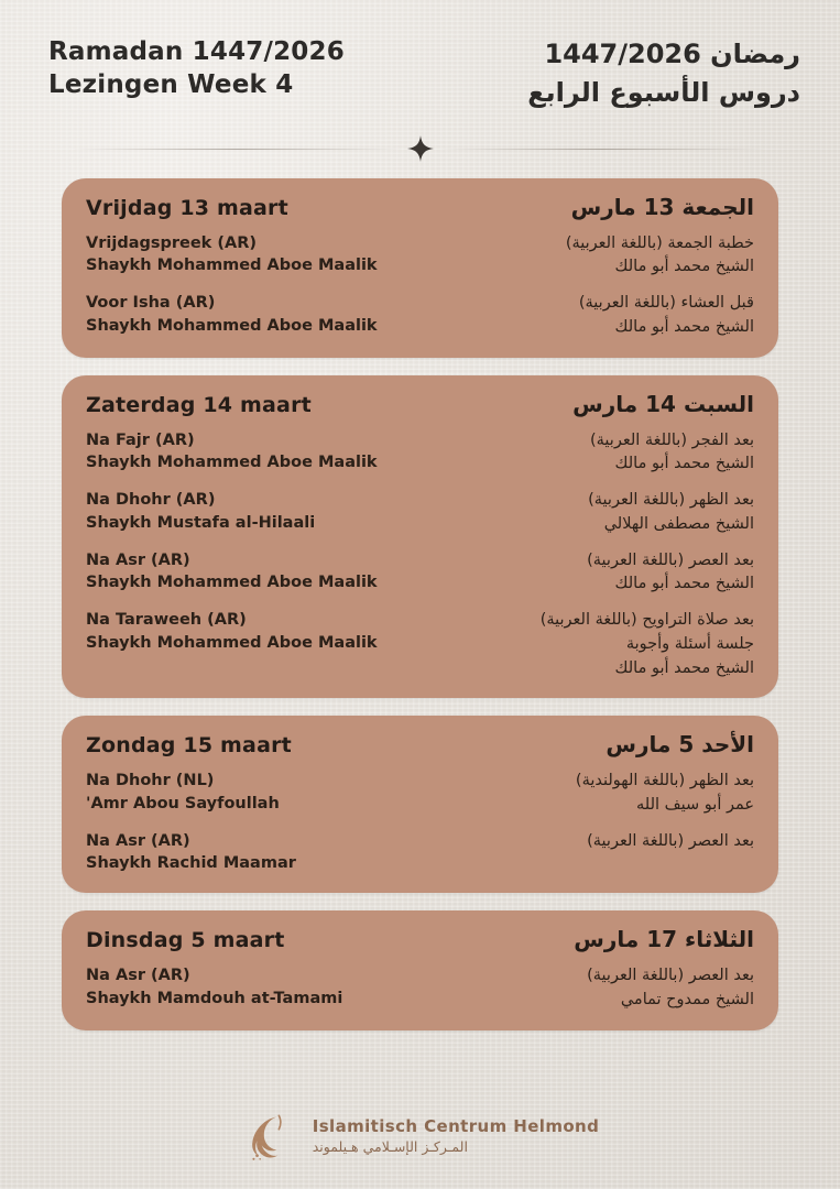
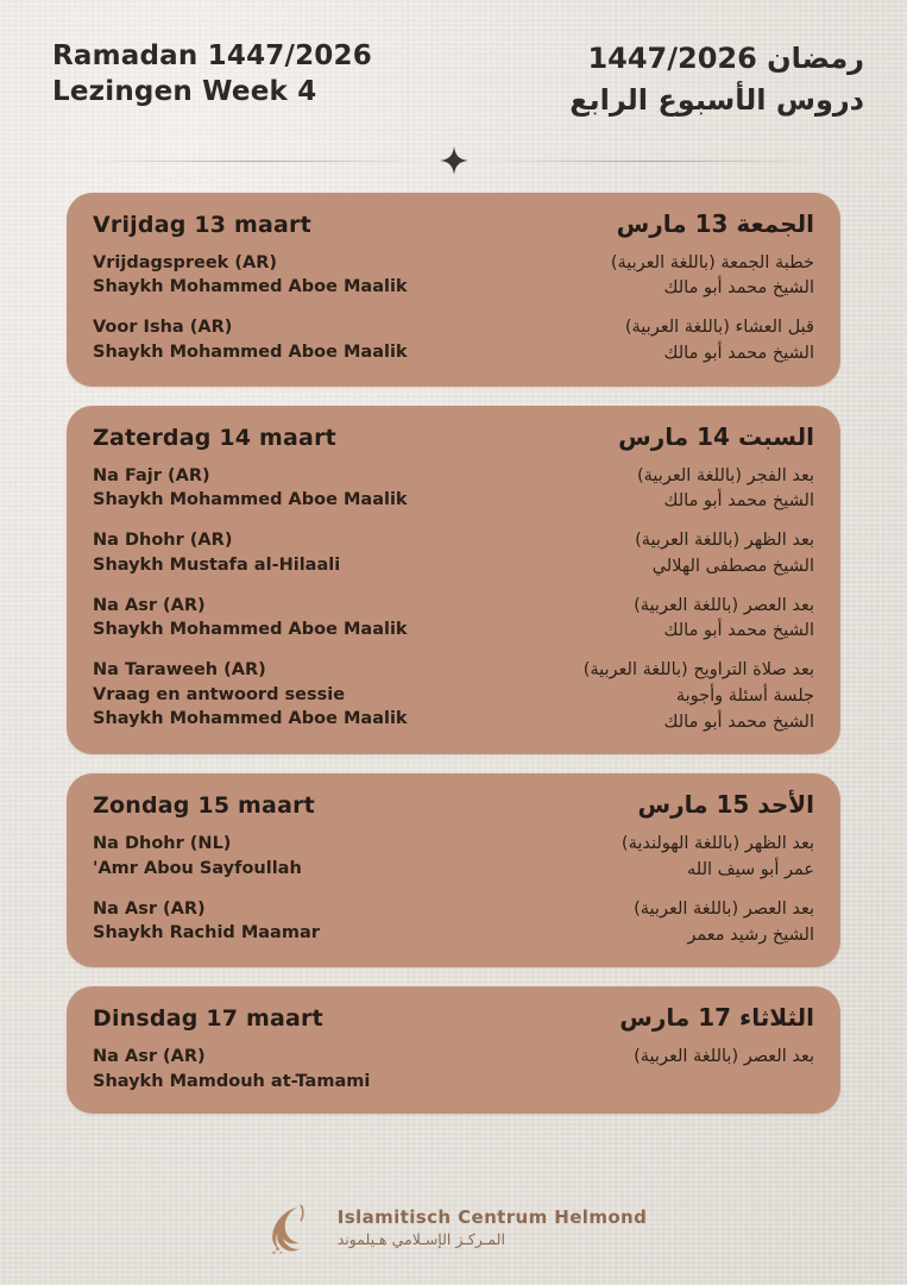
  Ramadan 1447/2026
  Lezingen Week 4
  رمضان 1447/2026
  دروس الأسبوع الرابع
  Vrijdag 13 maart
  الجمعة 13 مارس
  Vrijdagspreek (AR)
  Shaykh Mohammed Aboe Maalik
  خطبة الجمعة (باللغة العربية)
  الشيخ محمد أبو مالك
  Voor Isha (AR)
  Shaykh Mohammed Aboe Maalik
  قبل العشاء (باللغة العربية)
  الشيخ محمد أبو مالك
  Zaterdag 14 maart
  السبت 14 مارس
  Na Fajr (AR)
  Shaykh Mohammed Aboe Maalik
  بعد الفجر (باللغة العربية)
  الشيخ محمد أبو مالك
  Na Dhohr (AR)
  Shaykh Mustafa al-Hilaali
  بعد الظهر (باللغة العربية)
  الشيخ مصطفى الهلالي
  Na Asr (AR)
  Shaykh Mohammed Aboe Maalik
  بعد العصر (باللغة العربية)
  الشيخ محمد أبو مالك
  Na Taraweeh (AR)
+ Vraag en antwoord sessie
  Shaykh Mohammed Aboe Maalik
  بعد صلاة التراويح (باللغة العربية)
  جلسة أسئلة وأجوبة
  الشيخ محمد أبو مالك
  Zondag 15 maart
- الأحد 5 مارس
+ الأحد 15 مارس
  Na Dhohr (NL)
  'Amr Abou Sayfoullah
  بعد الظهر (باللغة الهولندية)
  عمر أبو سيف الله
  Na Asr (AR)
  Shaykh Rachid Maamar
  بعد العصر (باللغة العربية)
+ الشيخ رشيد معمر
- Dinsdag 5 maart
+ Dinsdag 17 maart
  الثلاثاء 17 مارس
  Na Asr (AR)
  Shaykh Mamdouh at-Tamami
  بعد العصر (باللغة العربية)
- الشيخ ممدوح تمامي
  Islamitisch Centrum Helmond
  المـركـز الإسـلامي هـيلموند
